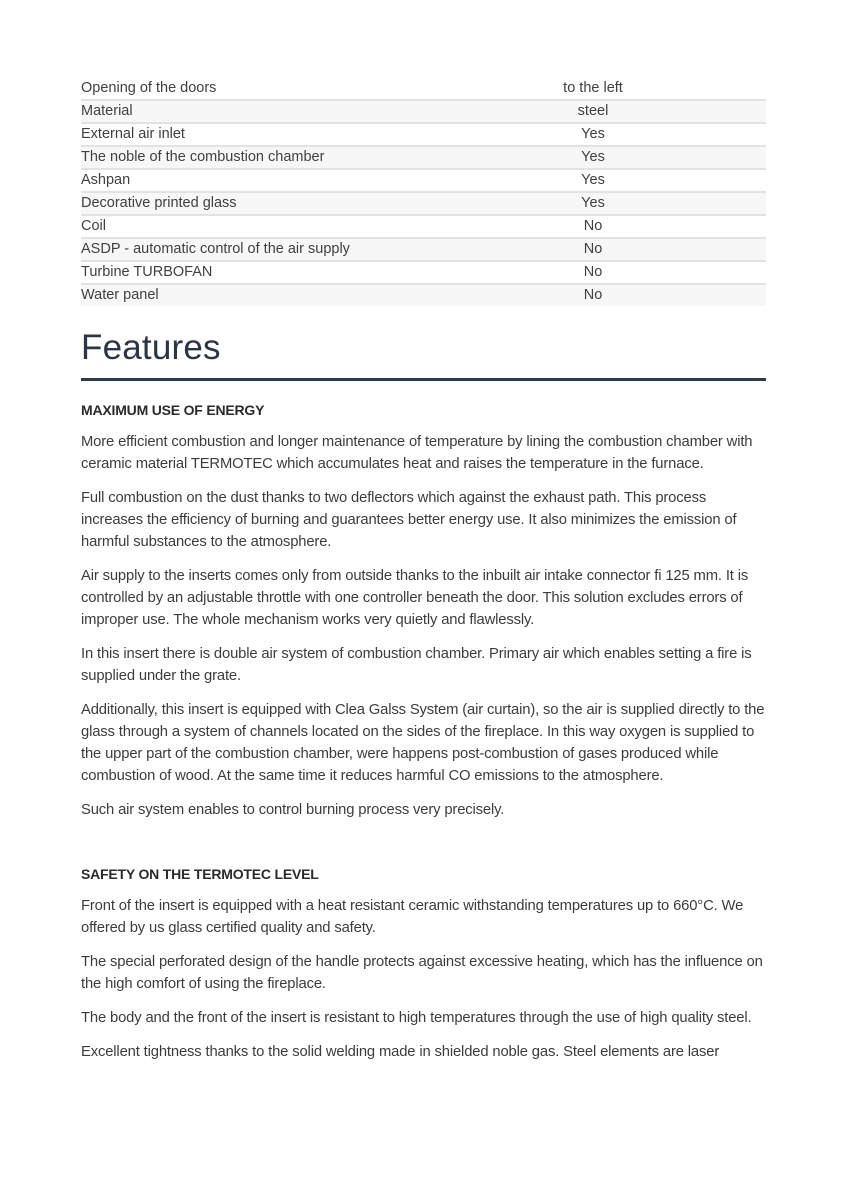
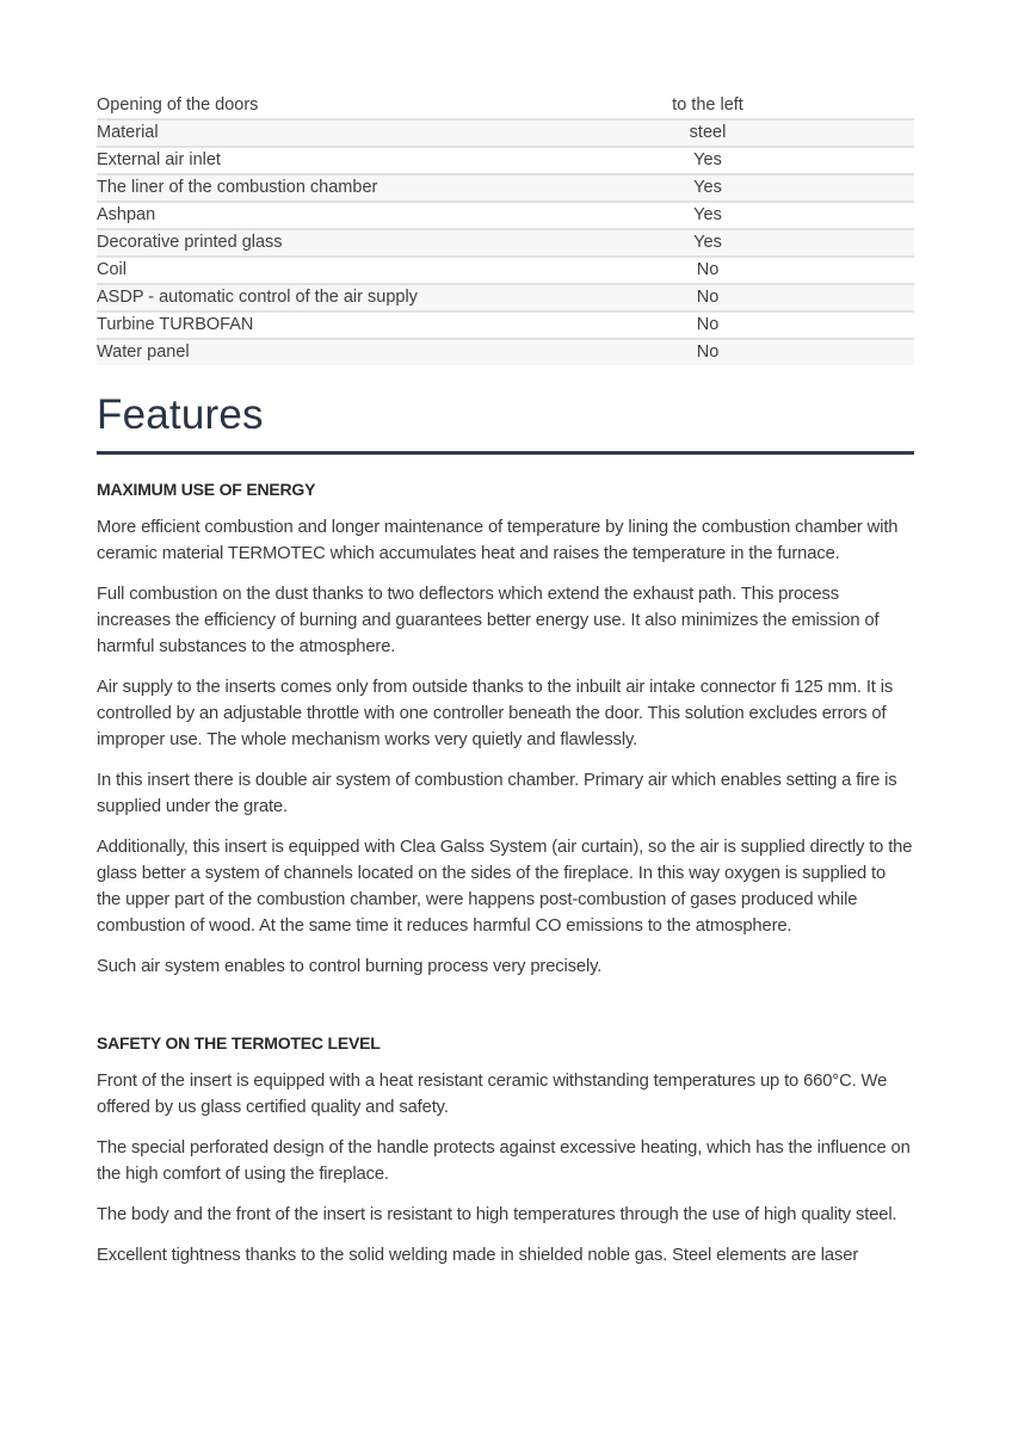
  Opening of the doors	to the left
  Material	steel
  External air inlet	Yes
- The noble of the combustion chamber	Yes
+ The liner of the combustion chamber	Yes
  Ashpan	Yes
  Decorative printed glass	Yes
  Coil	No
  ASDP - automatic control of the air supply	No
  Turbine TURBOFAN	No
  Water panel	No
  Features
  MAXIMUM USE OF ENERGY
  More efficient combustion and longer maintenance of temperature by lining the combustion chamber with ceramic material TERMOTEC which accumulates heat and raises the temperature in the furnace.
- Full combustion on the dust thanks to two deflectors which against the exhaust path. This process increases the efficiency of burning and guarantees better energy use. It also minimizes the emission of harmful substances to the atmosphere.
+ Full combustion on the dust thanks to two deflectors which extend the exhaust path. This process increases the efficiency of burning and guarantees better energy use. It also minimizes the emission of harmful substances to the atmosphere.
  Air supply to the inserts comes only from outside thanks to the inbuilt air intake connector fi 125 mm. It is controlled by an adjustable throttle with one controller beneath the door. This solution excludes errors of improper use. The whole mechanism works very quietly and flawlessly.
  In this insert there is double air system of combustion chamber. Primary air which enables setting a fire is supplied under the grate.
- Additionally, this insert is equipped with Clea Galss System (air curtain), so the air is supplied directly to the glass through a system of channels located on the sides of the fireplace. In this way oxygen is supplied to the upper part of the combustion chamber, were happens post-combustion of gases produced while combustion of wood. At the same time it reduces harmful CO emissions to the atmosphere.
+ Additionally, this insert is equipped with Clea Galss System (air curtain), so the air is supplied directly to the glass better a system of channels located on the sides of the fireplace. In this way oxygen is supplied to the upper part of the combustion chamber, were happens post-combustion of gases produced while combustion of wood. At the same time it reduces harmful CO emissions to the atmosphere.
  Such air system enables to control burning process very precisely.
  SAFETY ON THE TERMOTEC LEVEL
  Front of the insert is equipped with a heat resistant ceramic withstanding temperatures up to 660°C. We offered by us glass certified quality and safety.
  The special perforated design of the handle protects against excessive heating, which has the influence on the high comfort of using the fireplace.
  The body and the front of the insert is resistant to high temperatures through the use of high quality steel.
  Excellent tightness thanks to the solid welding made in shielded noble gas. Steel elements are laser
